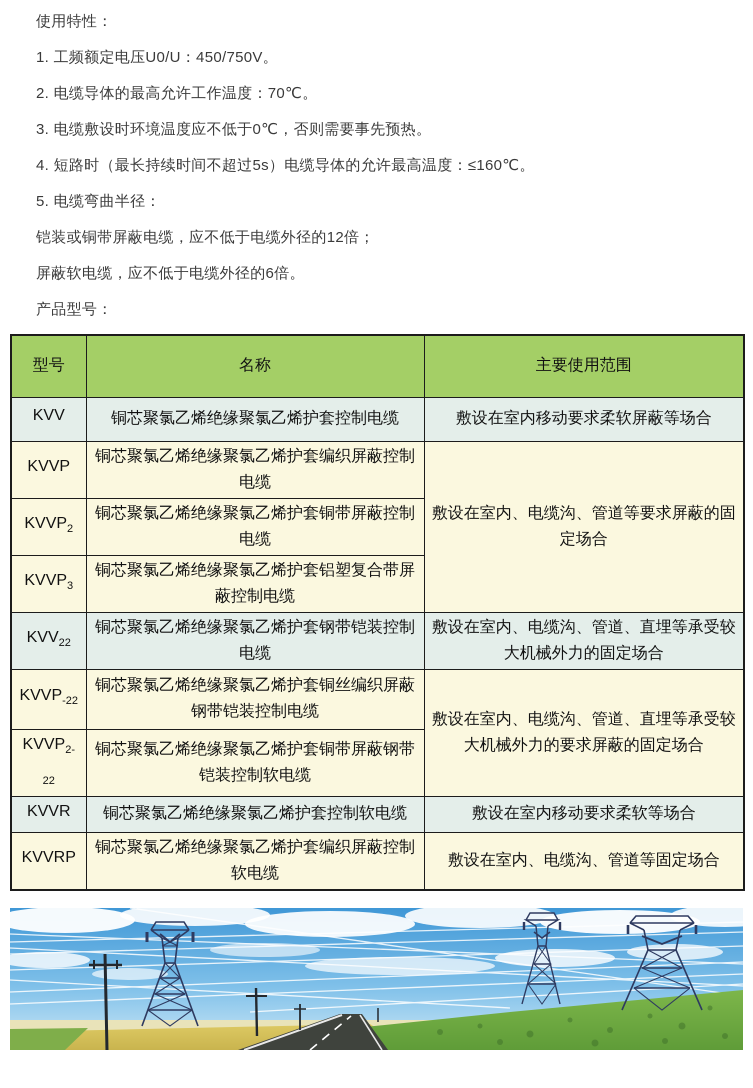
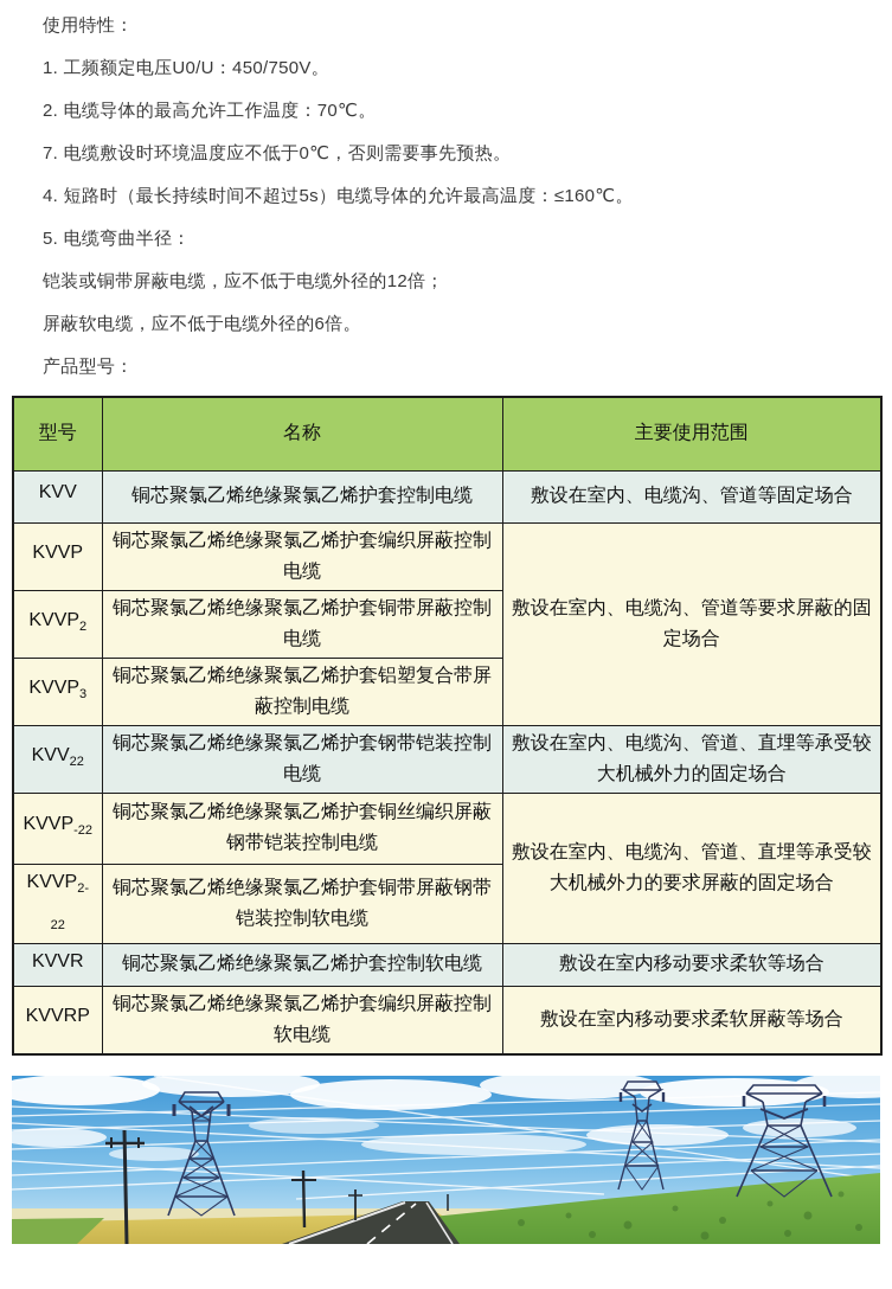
  使用特性：
  1. 工频额定电压U0/U：450/750V。
  2. 电缆导体的最高允许工作温度：70℃。
- 3. 电缆敷设时环境温度应不低于0℃，否则需要事先预热。
+ 7. 电缆敷设时环境温度应不低于0℃，否则需要事先预热。
  4. 短路时（最长持续时间不超过5s）电缆导体的允许最高温度：≤160℃。
  5. 电缆弯曲半径：
  铠装或铜带屏蔽电缆，应不低于电缆外径的12倍；
  屏蔽软电缆，应不低于电缆外径的6倍。
  产品型号：
  型号	名称	主要使用范围
- KVV	铜芯聚氯乙烯绝缘聚氯乙烯护套控制电缆	敷设在室内移动要求柔软屏蔽等场合
+ KVV	铜芯聚氯乙烯绝缘聚氯乙烯护套控制电缆	敷设在室内、电缆沟、管道等固定场合
  KVVP	铜芯聚氯乙烯绝缘聚氯乙烯护套编织屏蔽控制电缆	敷设在室内、电缆沟、管道等要求屏蔽的固定场合
  KVVP2	铜芯聚氯乙烯绝缘聚氯乙烯护套铜带屏蔽控制电缆
  KVVP3	铜芯聚氯乙烯绝缘聚氯乙烯护套铝塑复合带屏蔽控制电缆
  KVV22	铜芯聚氯乙烯绝缘聚氯乙烯护套钢带铠装控制电缆	敷设在室内、电缆沟、管道、直埋等承受较大机械外力的固定场合
  KVVP-22	铜芯聚氯乙烯绝缘聚氯乙烯护套铜丝编织屏蔽钢带铠装控制电缆	敷设在室内、电缆沟、管道、直埋等承受较大机械外力的要求屏蔽的固定场合
  KVVP2-22	铜芯聚氯乙烯绝缘聚氯乙烯护套铜带屏蔽钢带铠装控制软电缆
  KVVR	铜芯聚氯乙烯绝缘聚氯乙烯护套控制软电缆	敷设在室内移动要求柔软等场合
- KVVRP	铜芯聚氯乙烯绝缘聚氯乙烯护套编织屏蔽控制软电缆	敷设在室内、电缆沟、管道等固定场合
+ KVVRP	铜芯聚氯乙烯绝缘聚氯乙烯护套编织屏蔽控制软电缆	敷设在室内移动要求柔软屏蔽等场合
